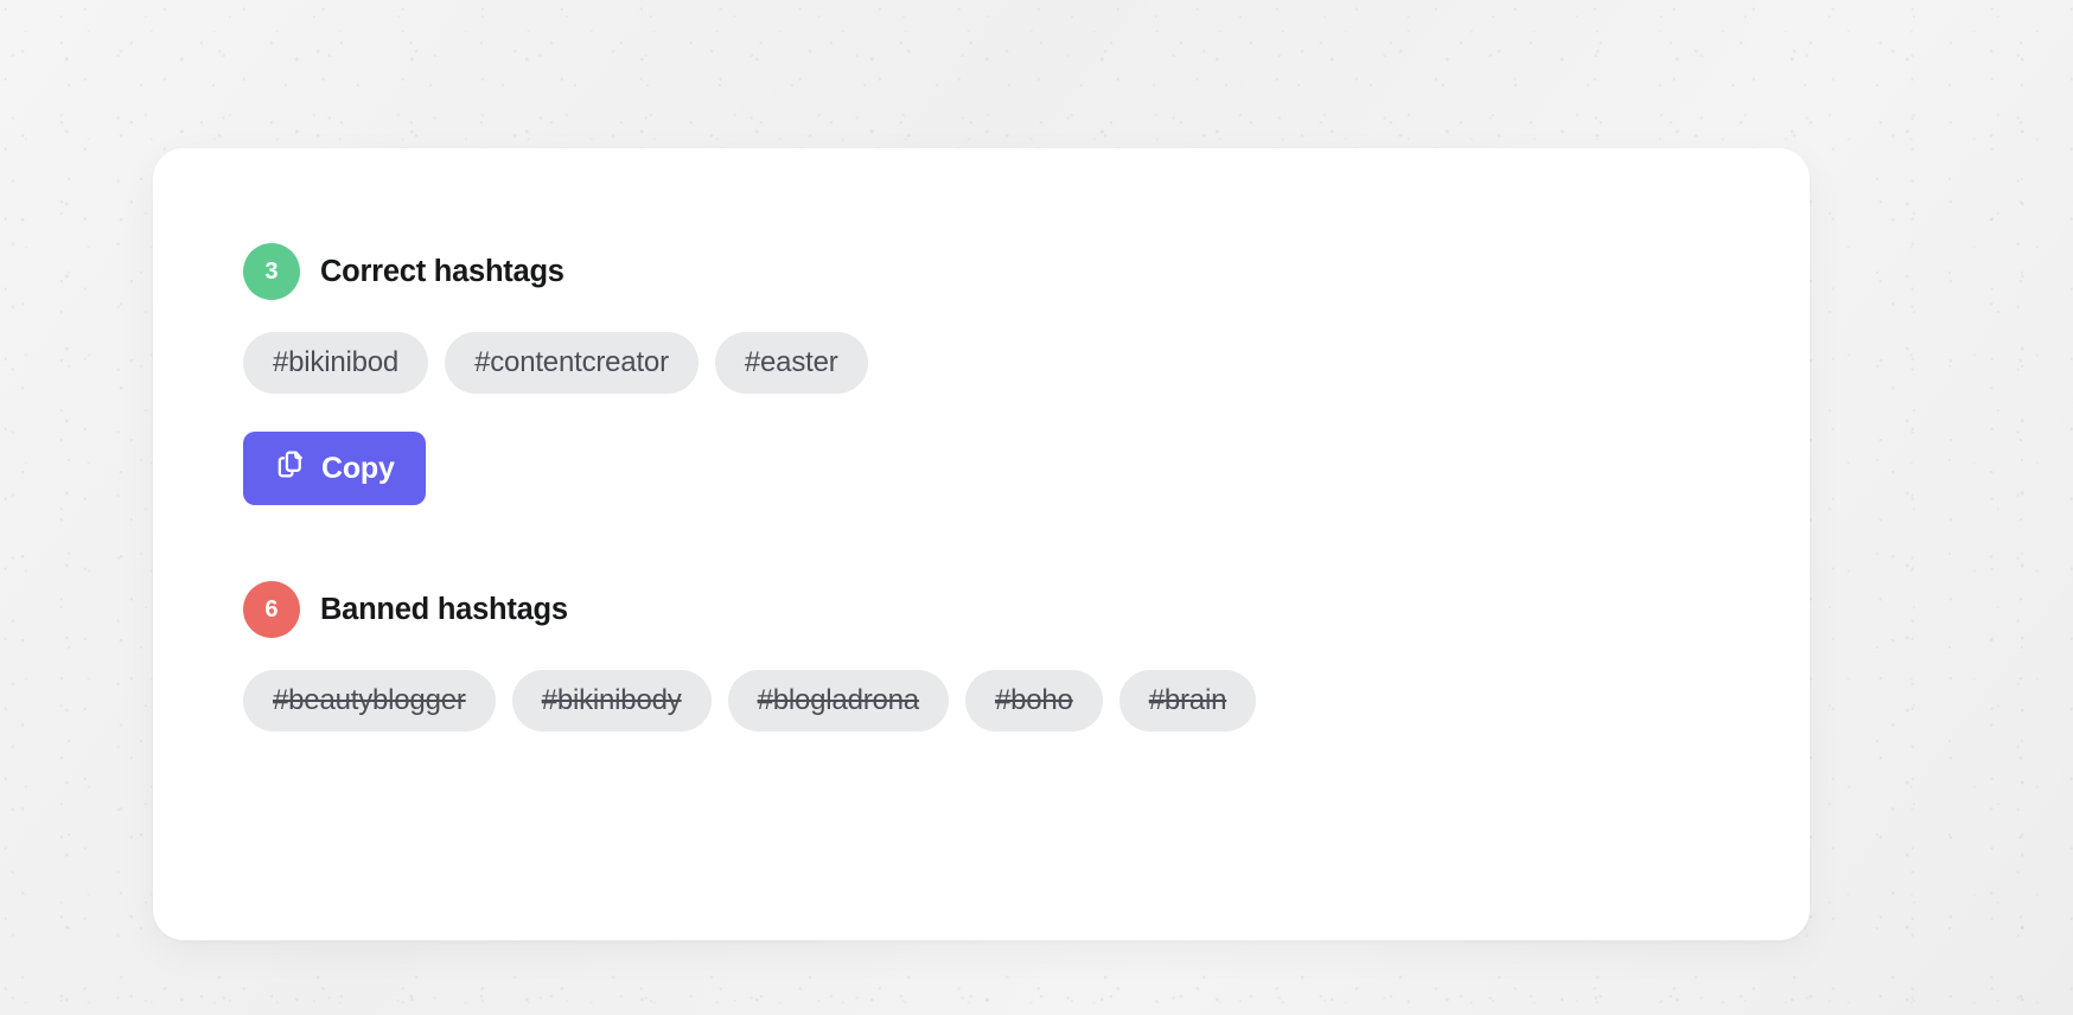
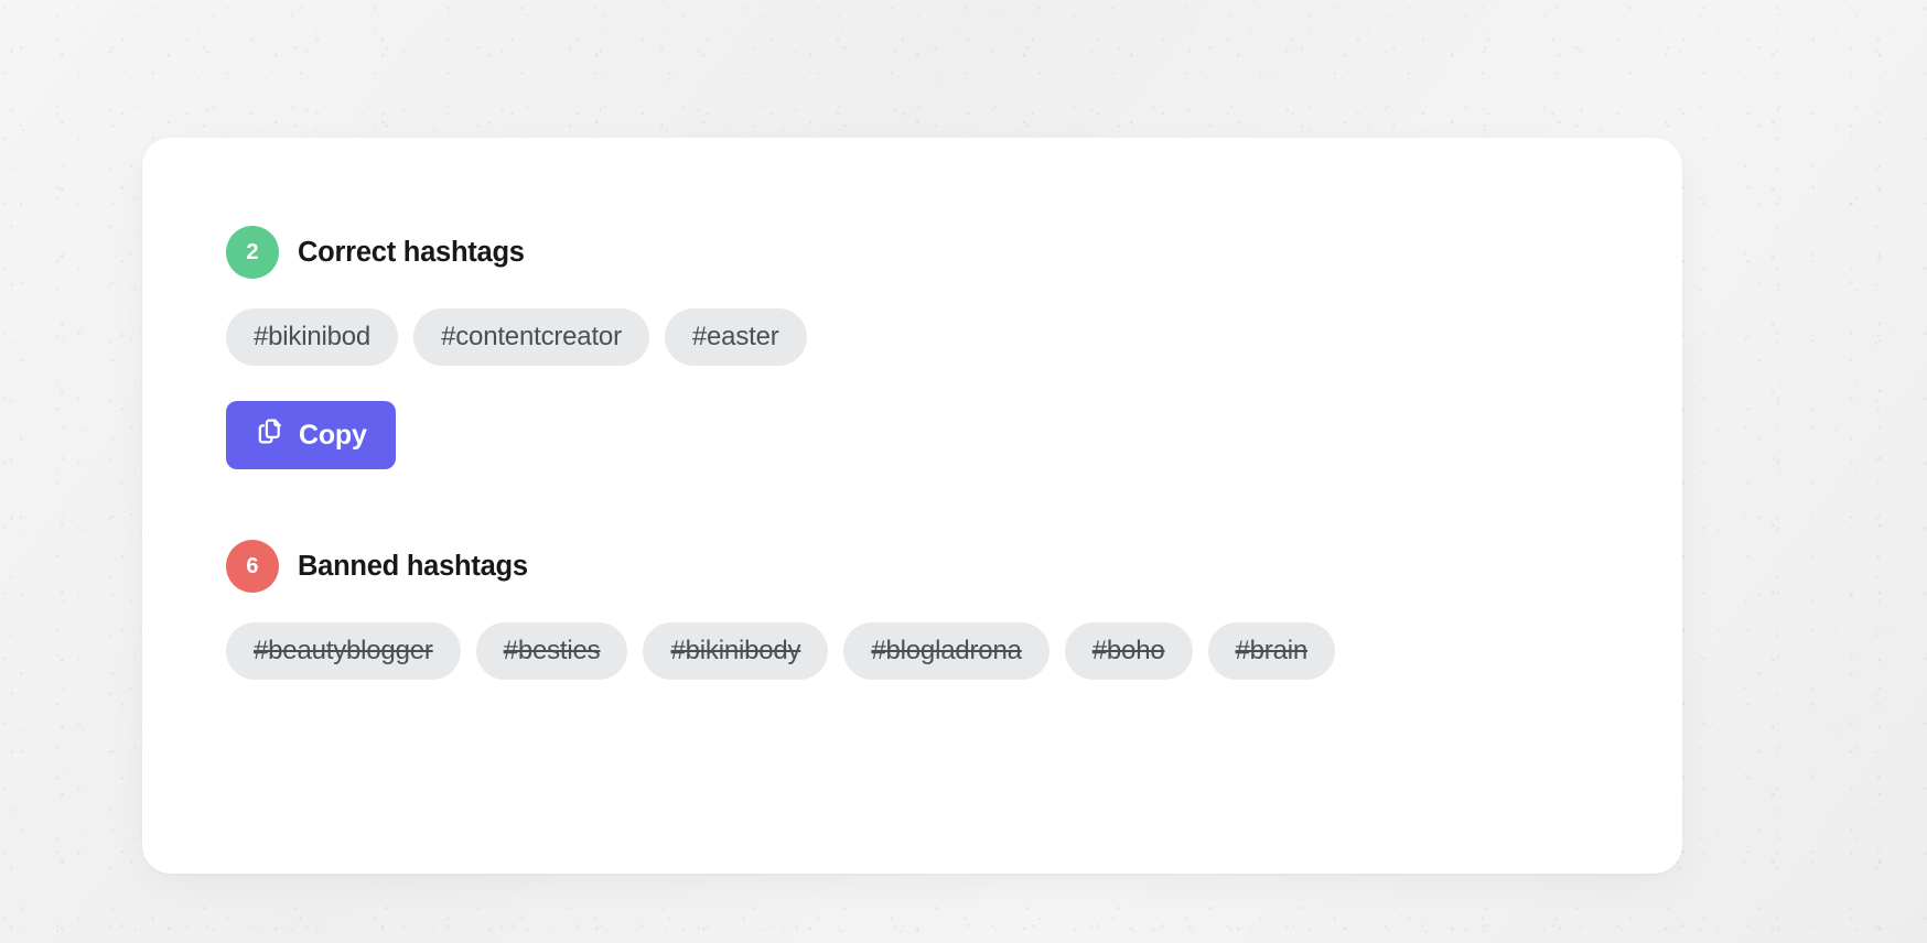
- 3
+ 2
  Correct hashtags
  #bikinibod
  #contentcreator
  #easter
  Copy
  6
  Banned hashtags
  #beautyblogger
+ #besties
  #bikinibody
  #blogladrona
  #boho
  #brain
